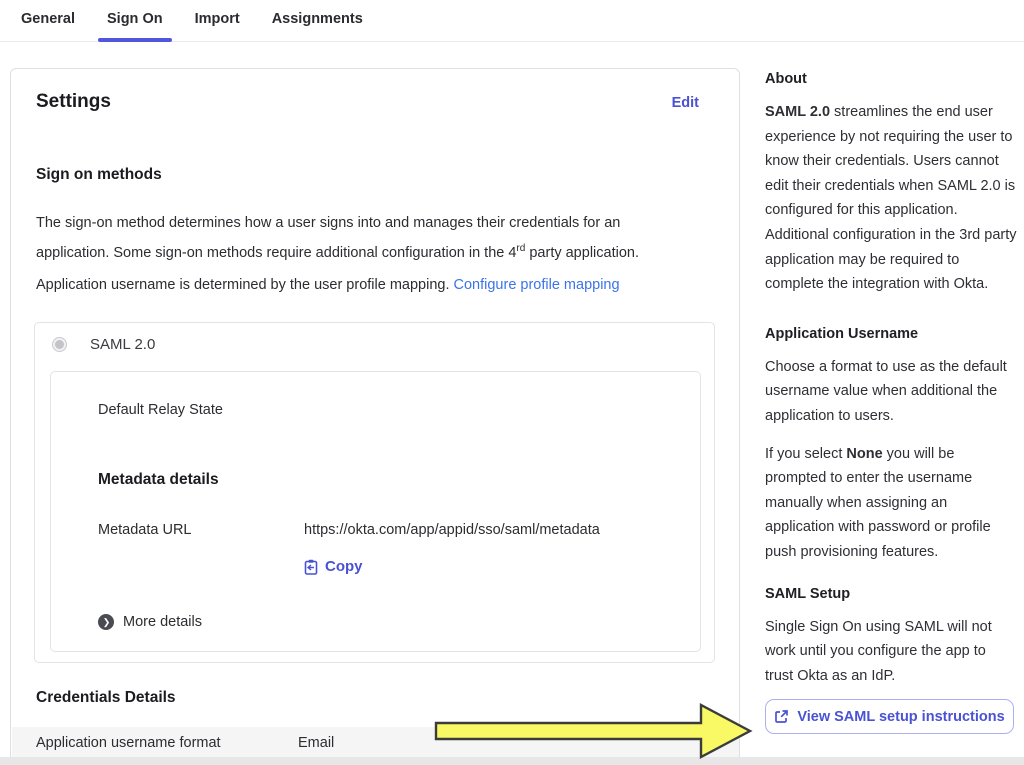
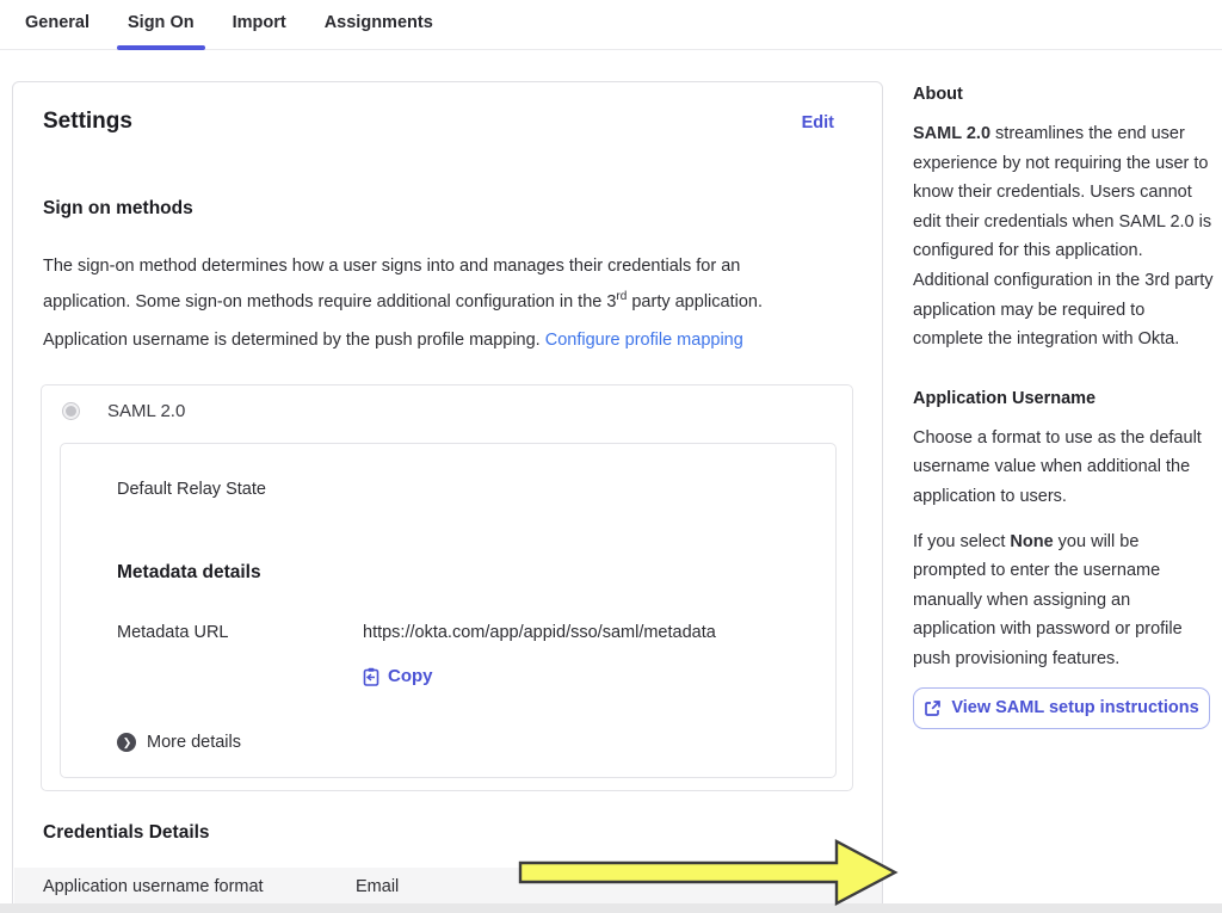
  General
  Sign On
  Import
  Assignments
  Settings
  Edit
  Sign on methods
- The sign-on method determines how a user signs into and manages their credentials for an application. Some sign-on methods require additional configuration in the 4rd party application.
+ The sign-on method determines how a user signs into and manages their credentials for an application. Some sign-on methods require additional configuration in the 3rd party application.
- Application username is determined by the user profile mapping. Configure profile mapping
+ Application username is determined by the push profile mapping. Configure profile mapping
  SAML 2.0
  Default Relay State
  Metadata details
  Metadata URL
  https://okta.com/app/appid/sso/saml/metadata
  Copy
  ❯
  More details
  Credentials Details
  Application username format
  Email
  About
  SAML 2.0 streamlines the end user experience by not requiring the user to know their credentials. Users cannot edit their credentials when SAML 2.0 is configured for this application. Additional configuration in the 3rd party application may be required to complete the integration with Okta.
  Application Username
  Choose a format to use as the default username value when additional the application to users.
  If you select None you will be prompted to enter the username manually when assigning an application with password or profile push provisioning features.
- SAML Setup
- Single Sign On using SAML will not work until you configure the app to trust Okta as an IdP.
  View SAML setup instructions
